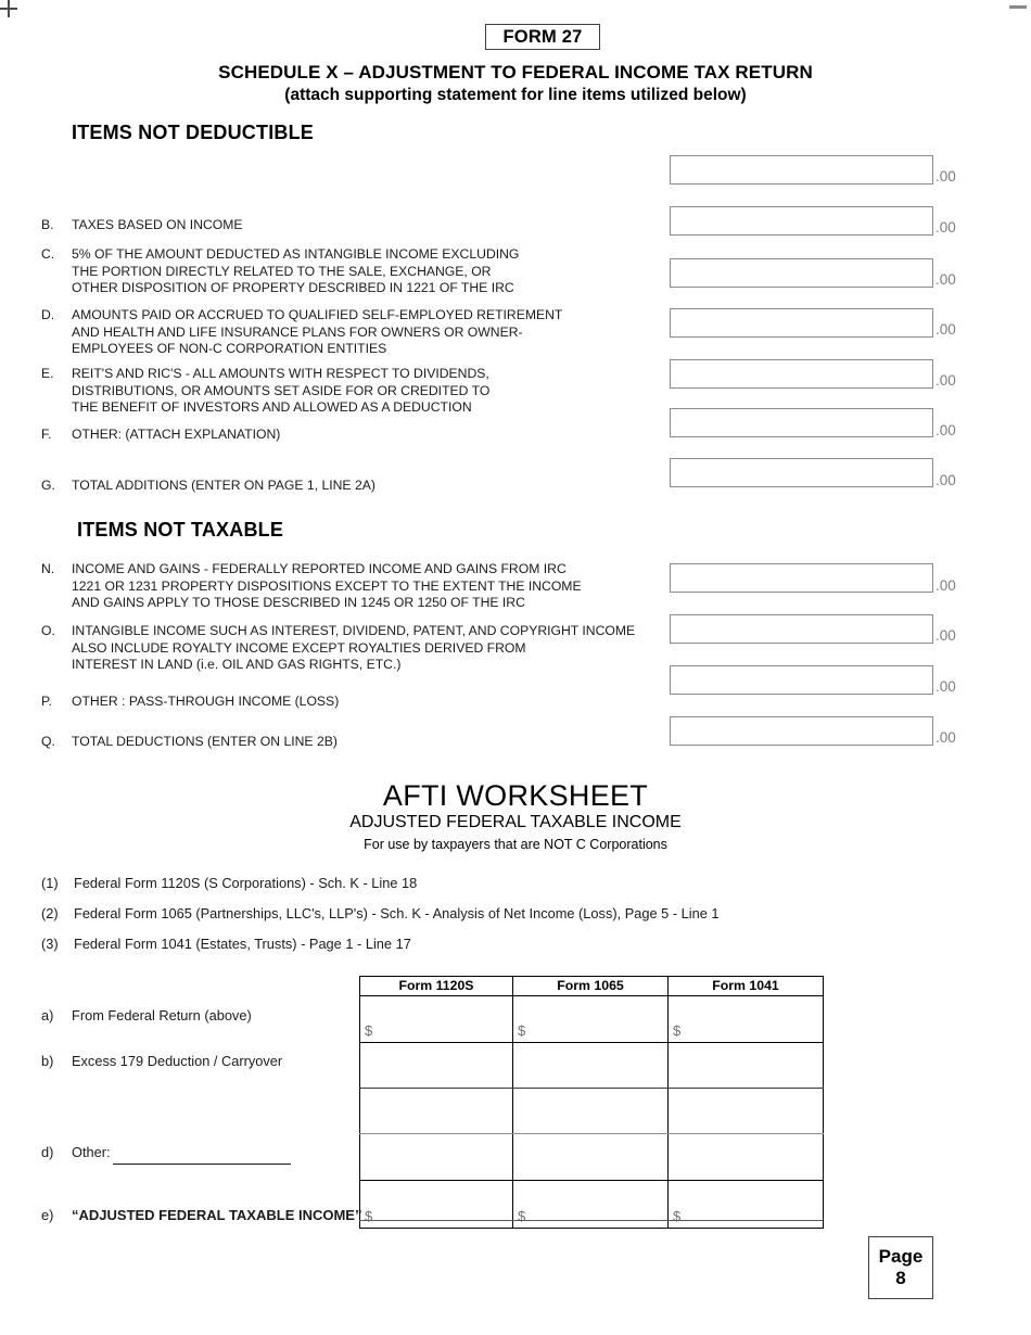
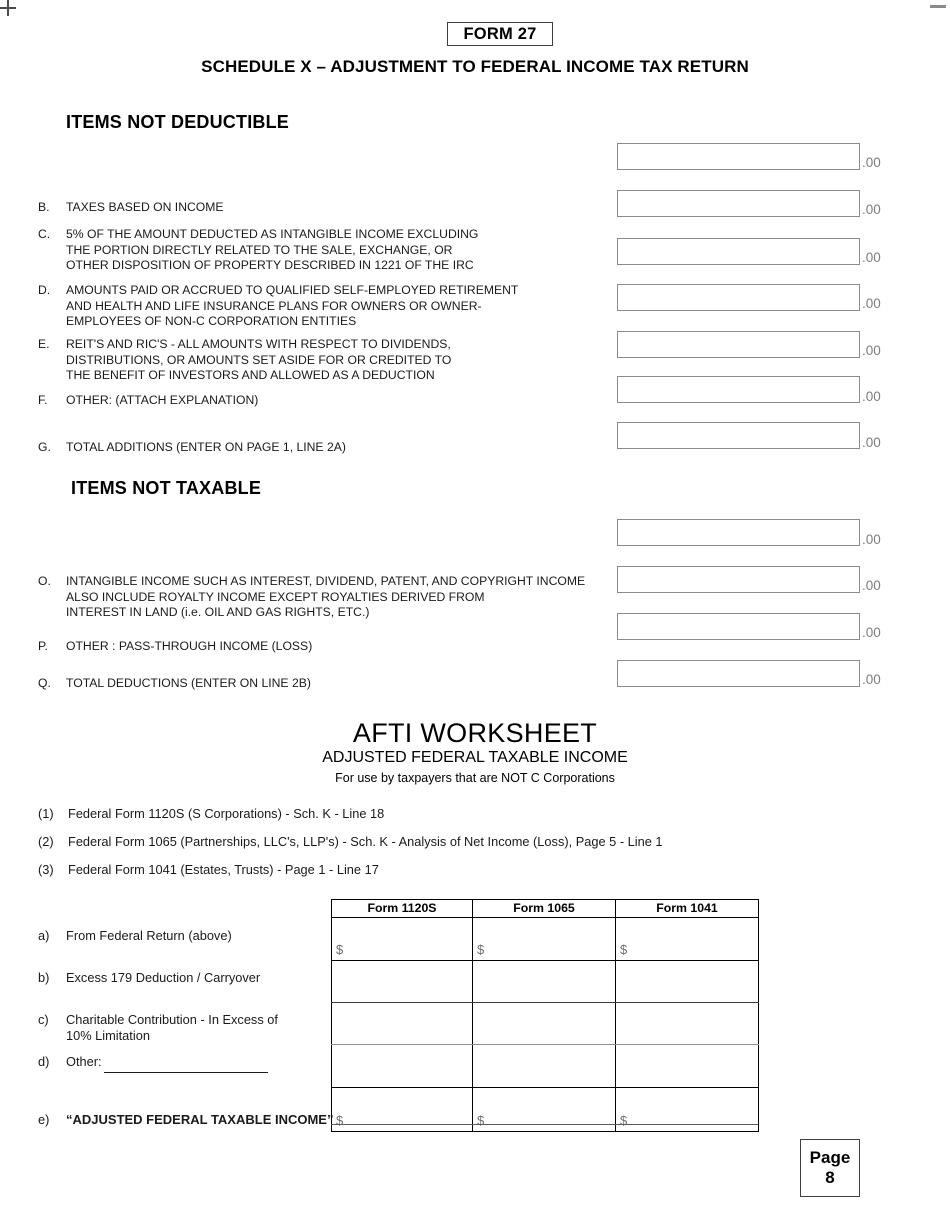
  FORM 27
  SCHEDULE X – ADJUSTMENT TO FEDERAL INCOME TAX RETURN
- (attach supporting statement for line items utilized below)
  ITEMS NOT DEDUCTIBLE
  B.
  TAXES BASED ON INCOME
  C.
  5% OF THE AMOUNT DEDUCTED AS INTANGIBLE INCOME EXCLUDING
  THE PORTION DIRECTLY RELATED TO THE SALE, EXCHANGE, OR
  OTHER DISPOSITION OF PROPERTY DESCRIBED IN 1221 OF THE IRC
  D.
  AMOUNTS PAID OR ACCRUED TO QUALIFIED SELF-EMPLOYED RETIREMENT
  AND HEALTH AND LIFE INSURANCE PLANS FOR OWNERS OR OWNER-
  EMPLOYEES OF NON-C CORPORATION ENTITIES
  E.
  REIT'S AND RIC'S - ALL AMOUNTS WITH RESPECT TO DIVIDENDS,
  DISTRIBUTIONS, OR AMOUNTS SET ASIDE FOR OR CREDITED TO
  THE BENEFIT OF INVESTORS AND ALLOWED AS A DEDUCTION
  F.
  OTHER: (ATTACH EXPLANATION)
  G.
  TOTAL ADDITIONS (ENTER ON PAGE 1, LINE 2A)
  .00
  .00
  .00
  .00
  .00
  .00
  .00
  ITEMS NOT TAXABLE
- N.
- INCOME AND GAINS - FEDERALLY REPORTED INCOME AND GAINS FROM IRC
- 1221 OR 1231 PROPERTY DISPOSITIONS EXCEPT TO THE EXTENT THE INCOME
- AND GAINS APPLY TO THOSE DESCRIBED IN 1245 OR 1250 OF THE IRC
  O.
  INTANGIBLE INCOME SUCH AS INTEREST, DIVIDEND, PATENT, AND COPYRIGHT INCOME
  ALSO INCLUDE ROYALTY INCOME EXCEPT ROYALTIES DERIVED FROM
  INTEREST IN LAND (i.e. OIL AND GAS RIGHTS, ETC.)
  P.
  OTHER : PASS-THROUGH INCOME (LOSS)
  Q.
  TOTAL DEDUCTIONS (ENTER ON LINE 2B)
  .00
  .00
  .00
  .00
  AFTI WORKSHEET
  ADJUSTED FEDERAL TAXABLE INCOME
  For use by taxpayers that are NOT C Corporations
  (1) Federal Form 1120S (S Corporations) - Sch. K - Line 18
  (2) Federal Form 1065 (Partnerships, LLC's, LLP's) - Sch. K - Analysis of Net Income (Loss), Page 5 - Line 1
  (3) Federal Form 1041 (Estates, Trusts) - Page 1 - Line 17
  a)
  From Federal Return (above)
  b)
  Excess 179 Deduction / Carryover
+ c)
+ Charitable Contribution - In Excess of
+ 10% Limitation
  d)
  Other:
  e)
  “ADJUSTED FEDERAL TAXABLE INCOME”
  Form 1120S	Form 1065	Form 1041
  $	$	$
  $	$	$
  Page
  8
